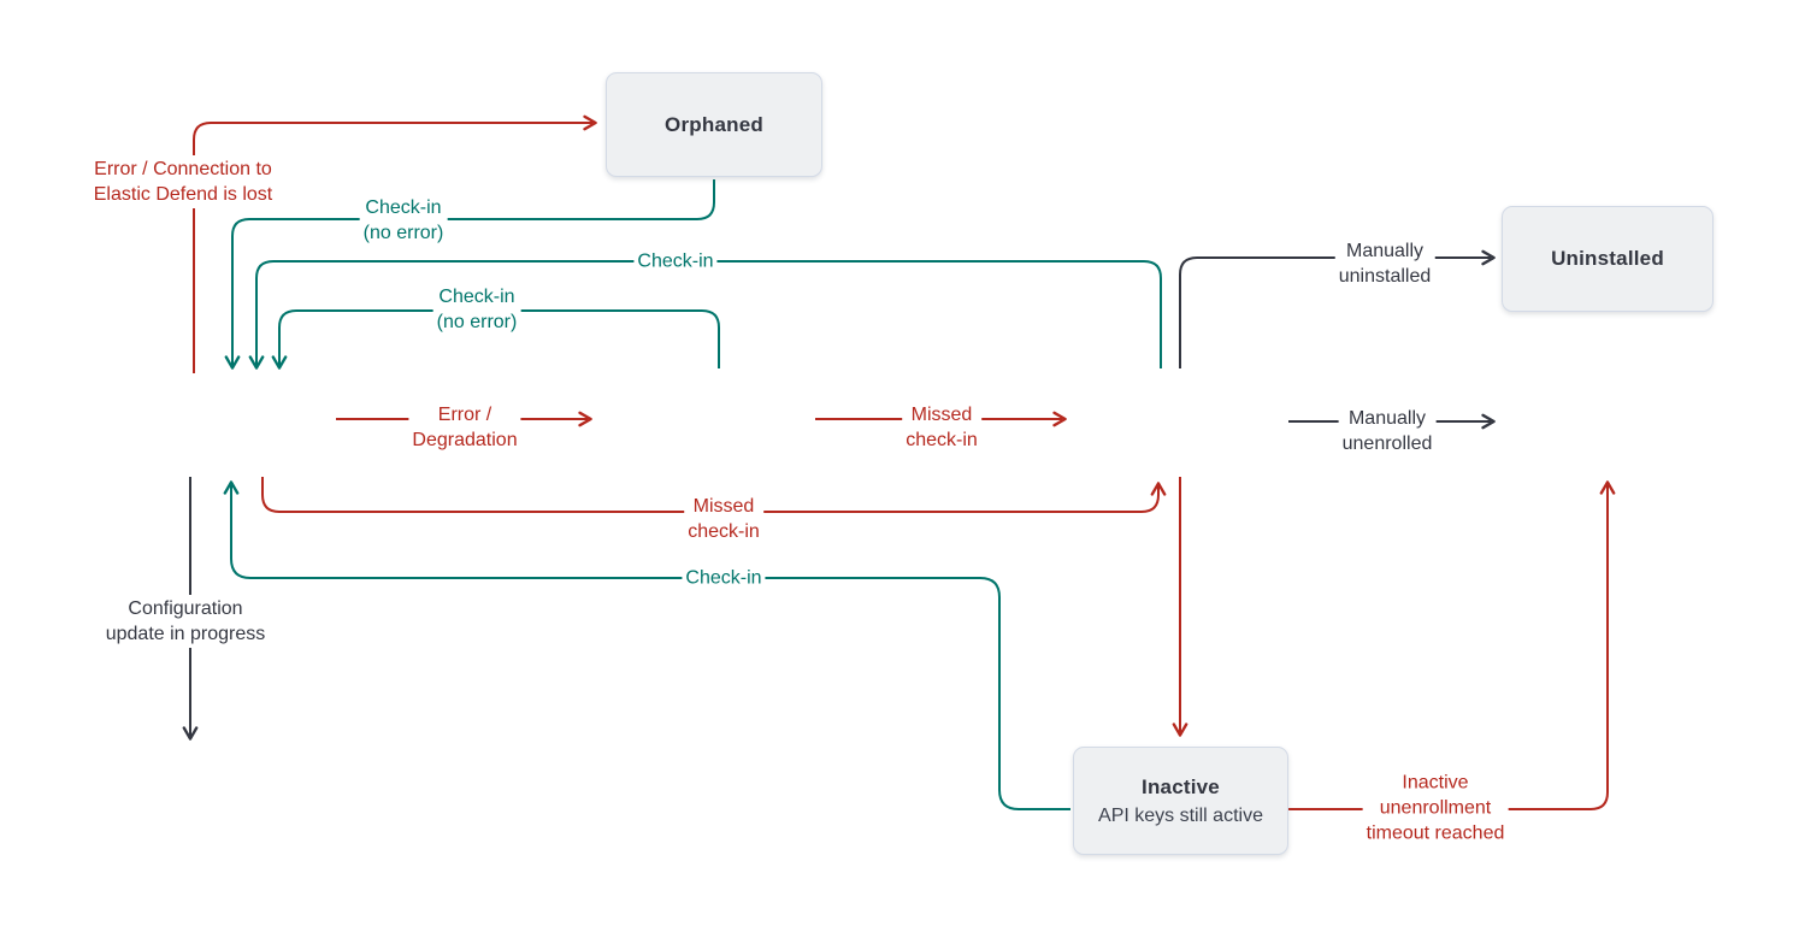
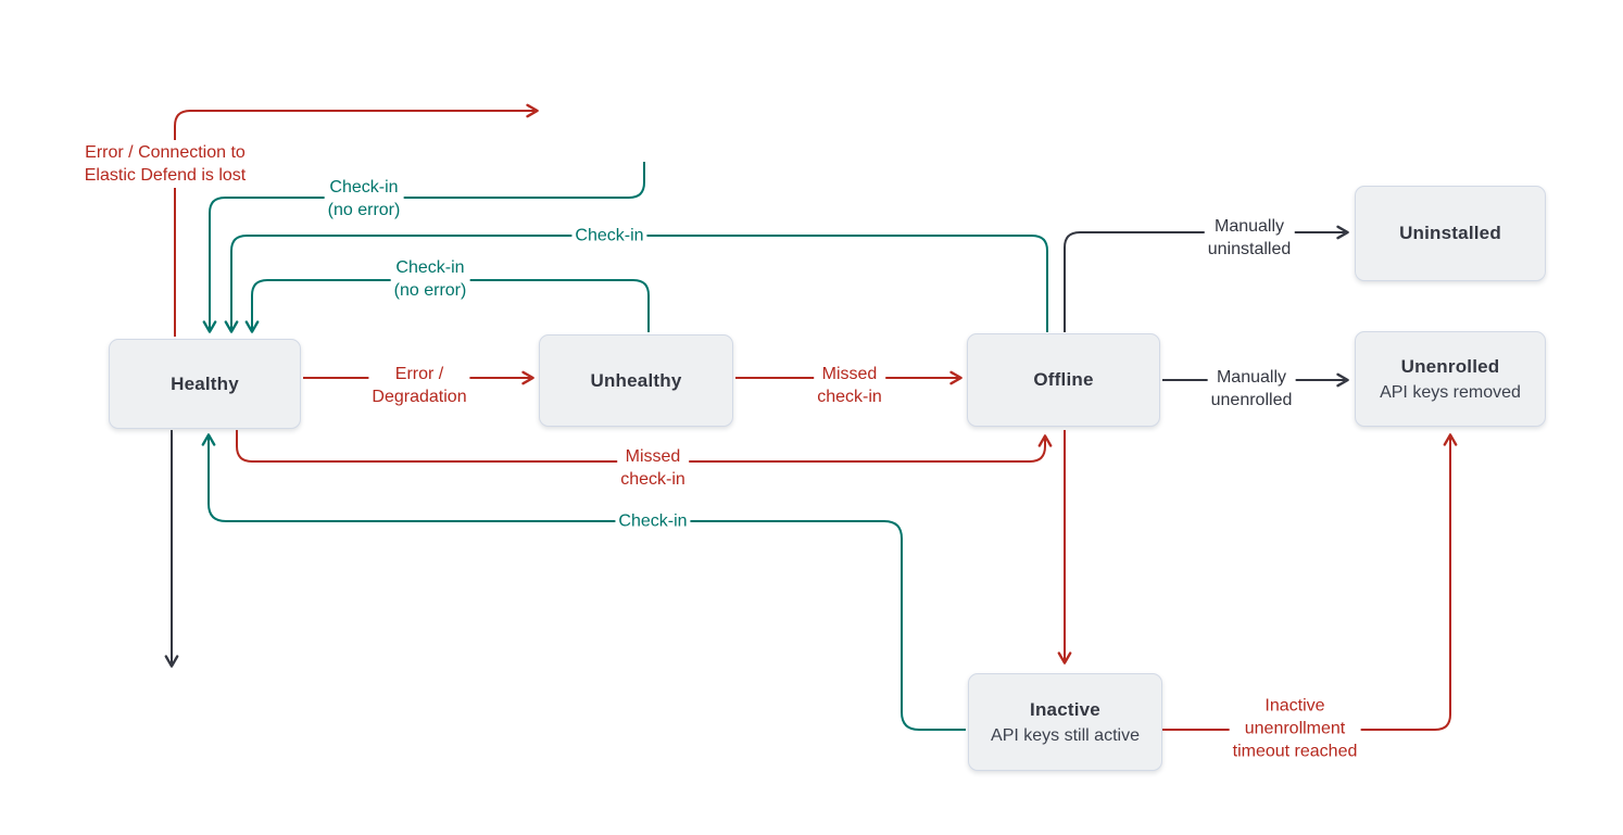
  Error / Connection to
  Elastic Defend is lost
  Check-in
  (no error)
  Check-in
  Check-in
  (no error)
  Error /
  Degradation
  Missed
  check-in
  Manually
  uninstalled
  Manually
  unenrolled
  Missed
  check-in
  Check-in
- Configuration
- update in progress
  Inactive
  unenrollment
  timeout reached
- Orphaned
  Uninstalled
+ Healthy
+ Unhealthy
+ Offline
+ Unenrolled
+ API keys removed
  Inactive
  API keys still active
